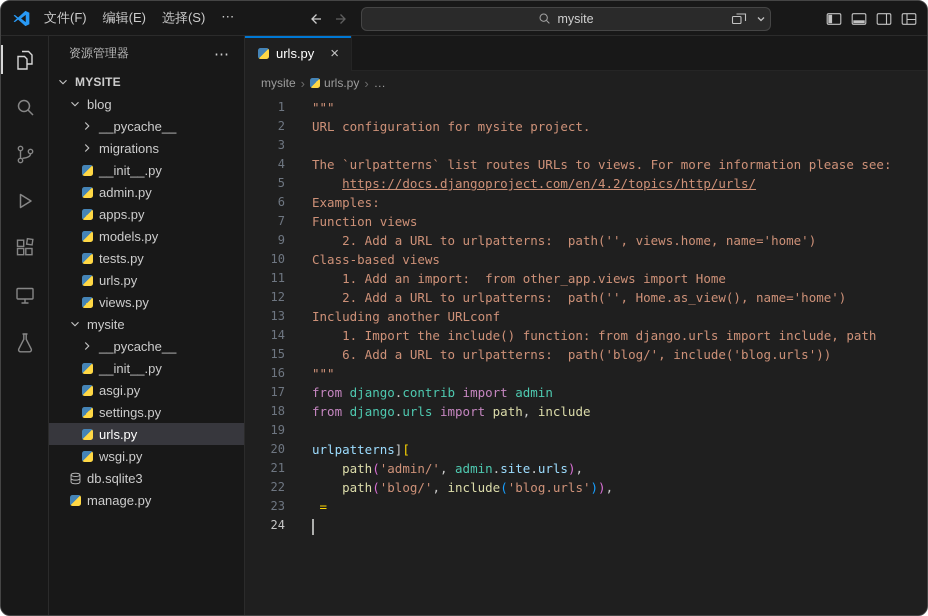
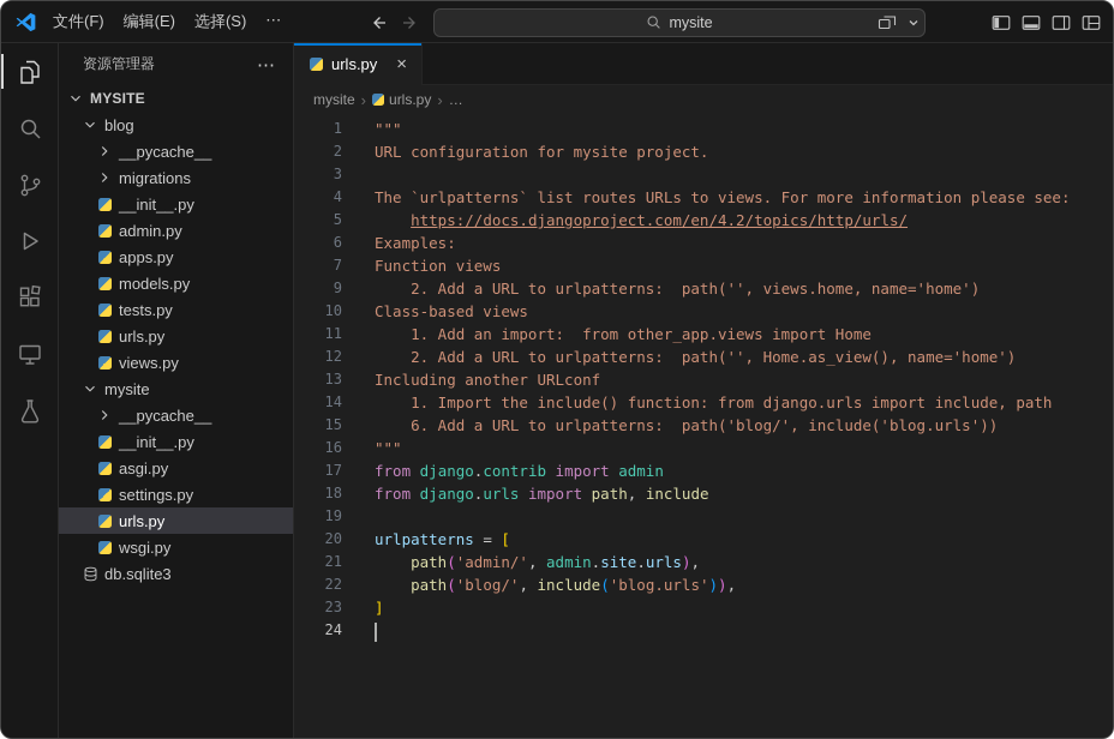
  文件(F)
  编辑(E)
  选择(S)
  ⋯
  mysite
  资源管理器
  ⋯
  MYSITE
  blog
  __pycache__
  migrations
  __init__.py
  admin.py
  apps.py
  models.py
  tests.py
  urls.py
  views.py
  mysite
  __pycache__
  __init__.py
  asgi.py
  settings.py
  urls.py
  wsgi.py
  db.sqlite3
- manage.py
  urls.py
  ×
  mysite
  ›
  urls.py
  ›
  …
  1
  """
  2
  URL configuration for mysite project.
  3
  4
  The `urlpatterns` list routes URLs to views. For more information please see:
  5
  https://docs.djangoproject.com/en/4.2/topics/http/urls/
  6
  Examples:
  7
  Function views
  9
  2. Add a URL to urlpatterns: path('', views.home, name='home')
  10
  Class-based views
  11
  1. Add an import: from other_app.views import Home
  12
  2. Add a URL to urlpatterns: path('', Home.as_view(), name='home')
  13
  Including another URLconf
  14
  1. Import the include() function: from django.urls import include, path
  15
  6. Add a URL to urlpatterns: path('blog/', include('blog.urls'))
  16
  """
  17
  from django.contrib import admin
  18
  from django.urls import path, include
  19
  20
- urlpatterns][
+ urlpatterns = [
  21
  path('admin/', admin.site.urls),
  22
  path('blog/', include('blog.urls')),
  23
- =
+ ]
  24
